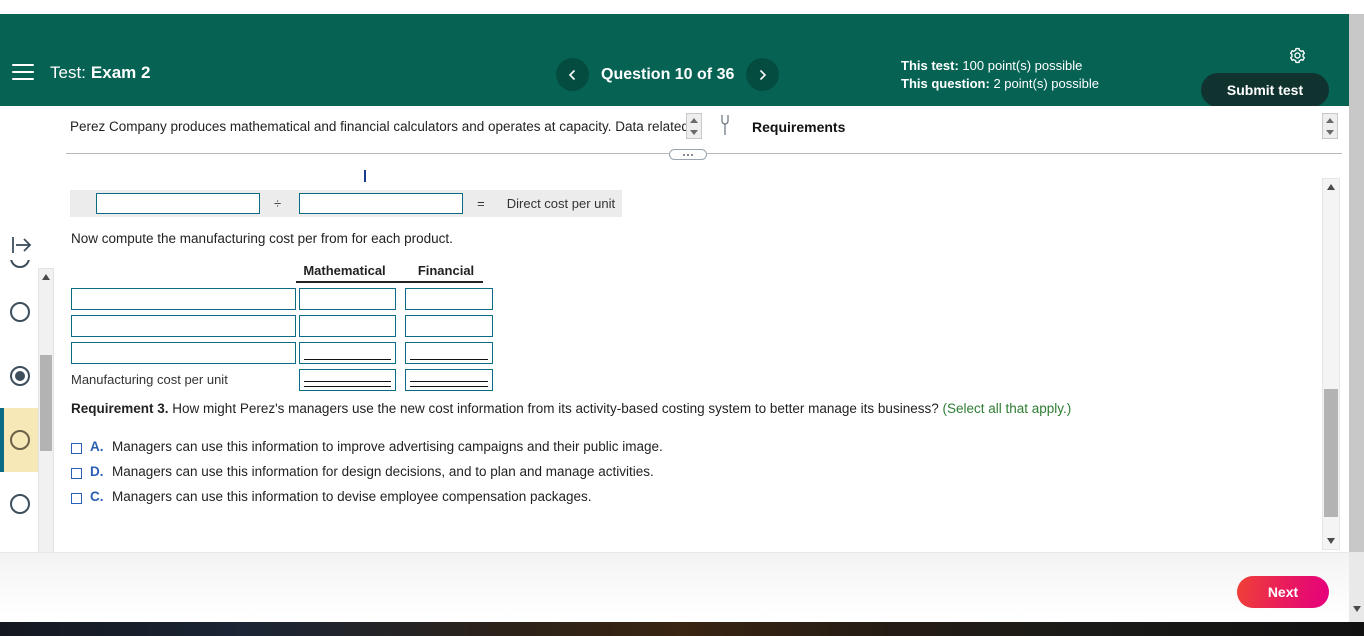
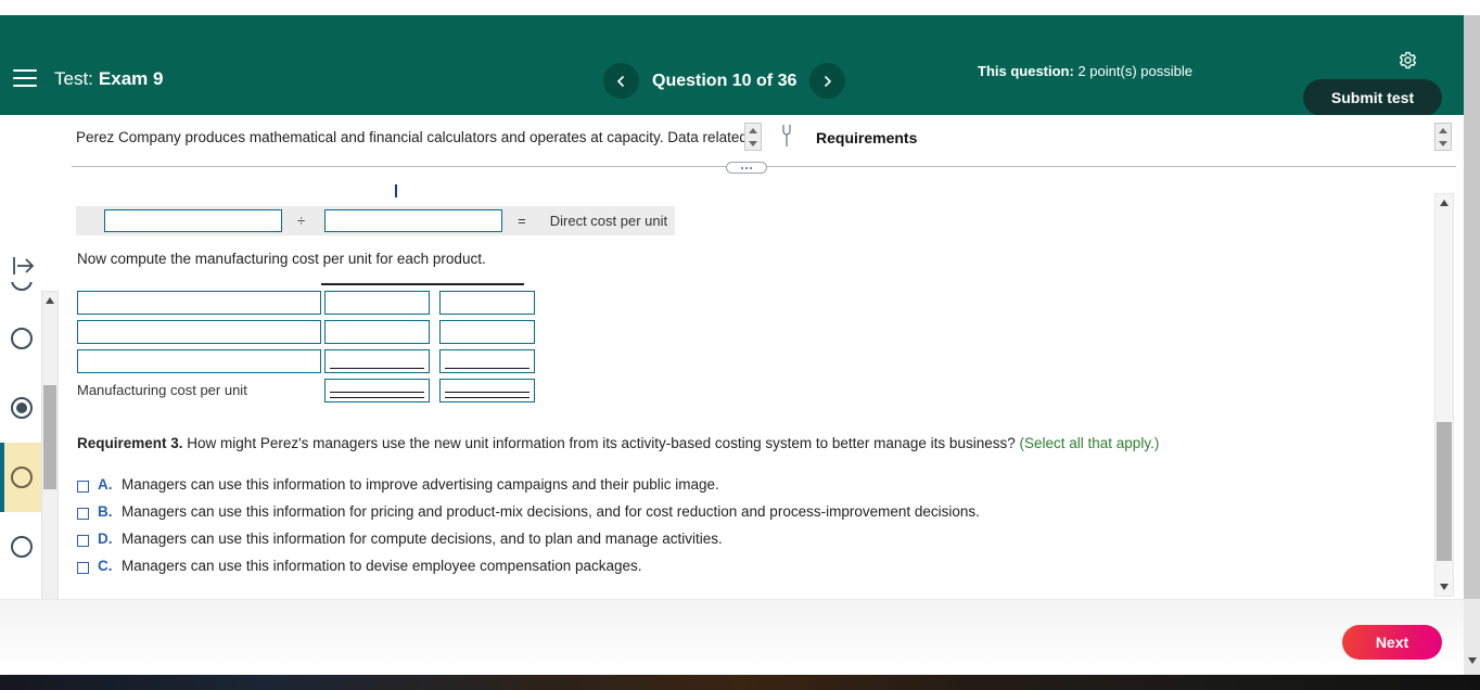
- Test: Exam 2
+ Test: Exam 9
  Question 10 of 36
- This test: 100 point(s) possible
  This question: 2 point(s) possible
  Submit test
  Perez Company produces mathematical and financial calculators and operates at capacity. Data relate
  Requirements
  ÷
  =
  Direct cost per unit
- Now compute the manufacturing cost per from for each product.
+ Now compute the manufacturing cost per unit for each product.
- Mathematical
- Financial
  Manufacturing cost per unit
- Requirement 3. How might Perez's managers use the new cost information from its activity-based costing system to better manage its business? (Select all that apply.)
+ Requirement 3. How might Perez's managers use the new unit information from its activity-based costing system to better manage its business? (Select all that apply.)
  A.
  Managers can use this information to improve advertising campaigns and their public image.
+ B.
+ Managers can use this information for pricing and product-mix decisions, and for cost reduction and process-improvement decisions.
  D.
- Managers can use this information for design decisions, and to plan and manage activities.
+ Managers can use this information for compute decisions, and to plan and manage activities.
  C.
  Managers can use this information to devise employee compensation packages.
  Next
